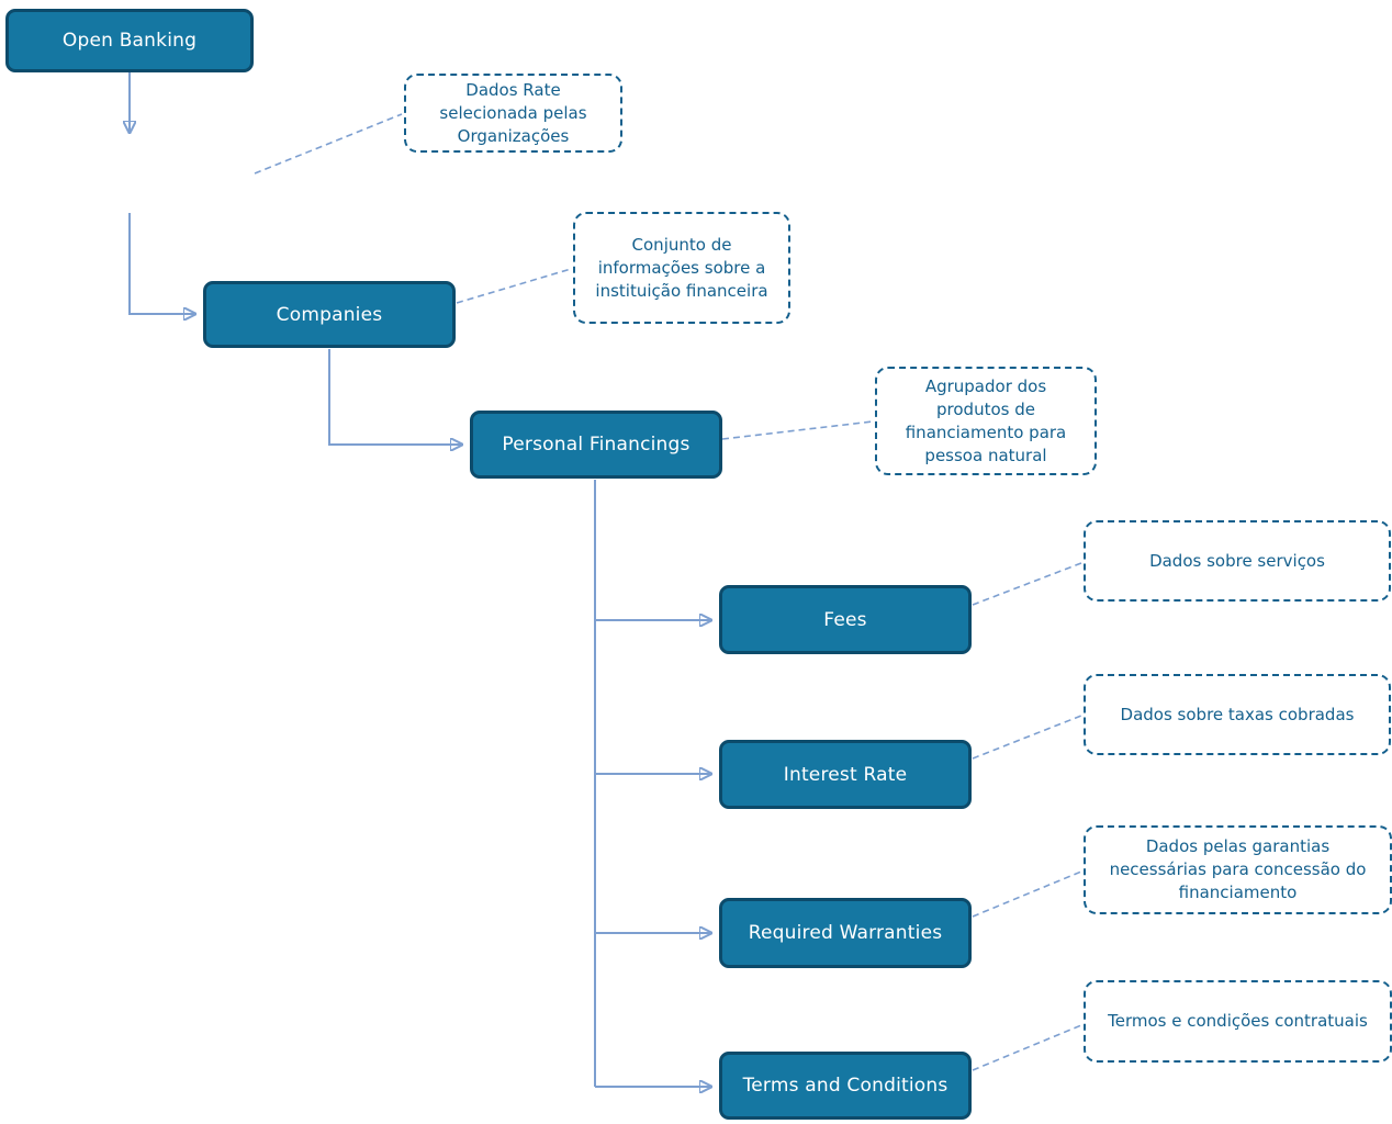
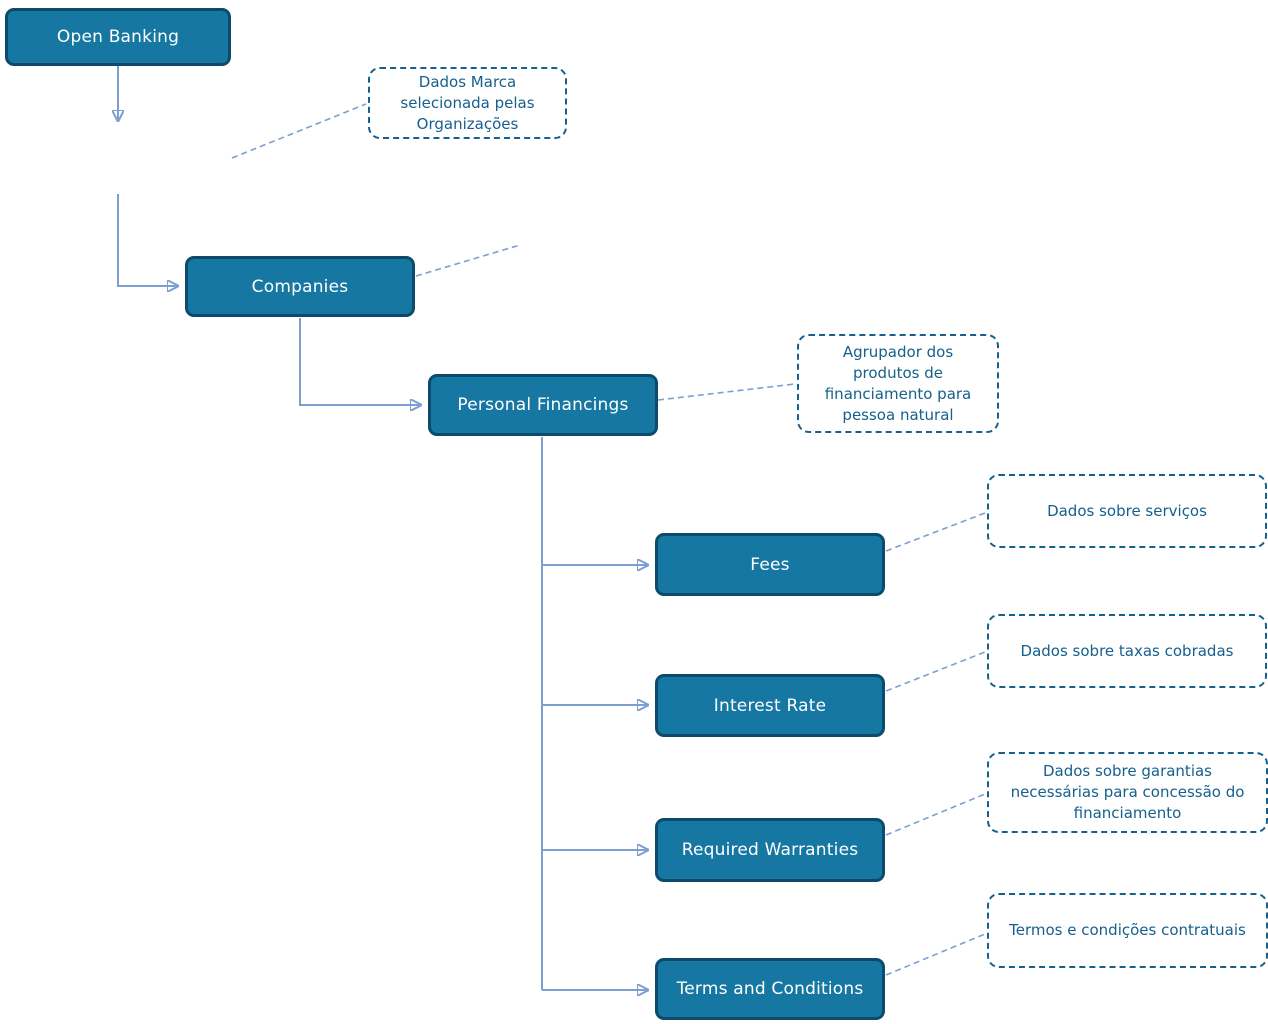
  Open Banking
  Companies
  Personal Financings
  Fees
  Interest Rate
  Required Warranties
  Terms and Conditions
- Dados Rate selecionada pelas Organizações
+ Dados Marca selecionada pelas Organizações
- Conjunto de informações sobre a instituição financeira
  Agrupador dos produtos de financiamento para pessoa natural
  Dados sobre serviços
  Dados sobre taxas cobradas
- Dados pelas garantias necessárias para concessão do financiamento
+ Dados sobre garantias necessárias para concessão do financiamento
  Termos e condições contratuais
